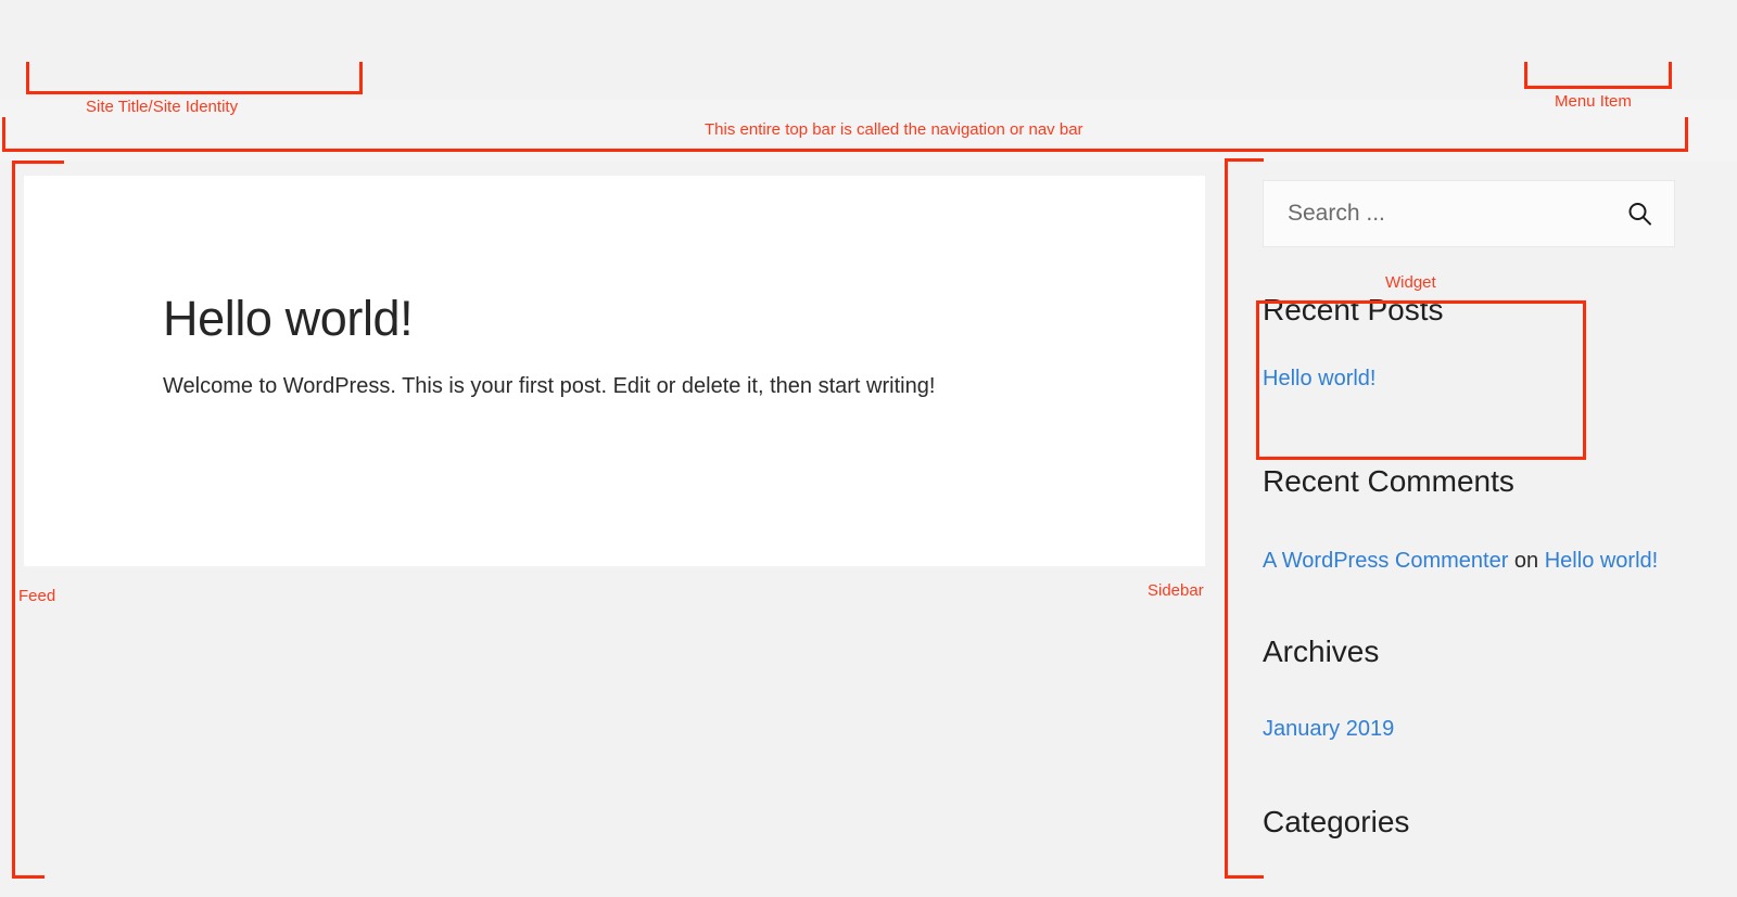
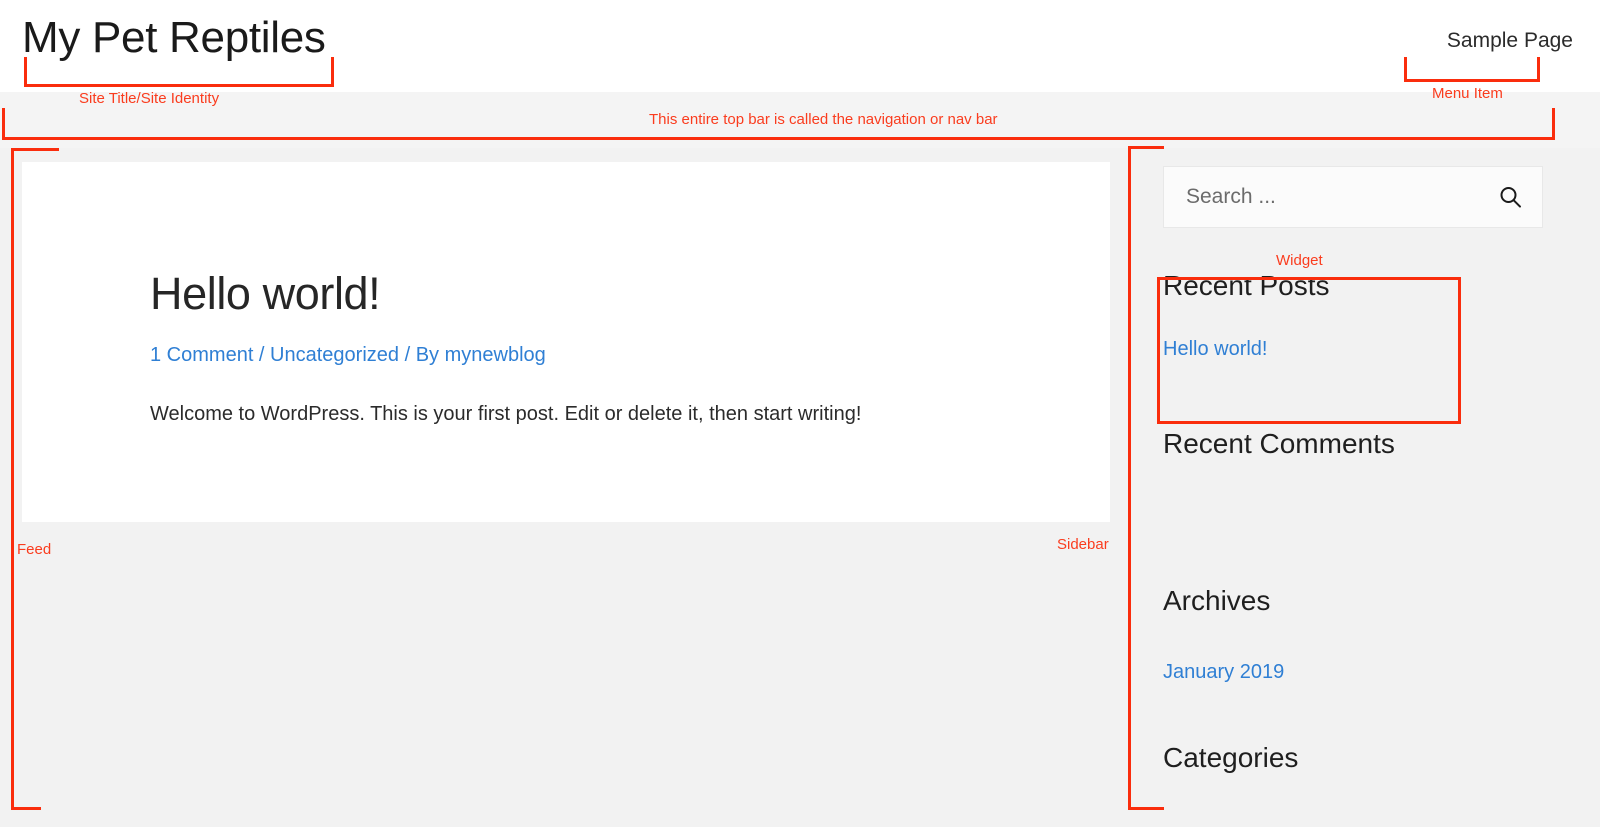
+ My Pet Reptiles
+ Sample Page
  Hello world!
+ 1 Comment / Uncategorized / By mynewblog
  Welcome to WordPress. This is your first post. Edit or delete it, then start writing!
  Search ...
  Recent Posts
  Hello world!
  Recent Comments
- A WordPress Commenter on Hello world!
  Archives
  January 2019
  Categories
  Site Title/Site Identity
  Menu Item
  This entire top bar is called the navigation or nav bar
  Feed
  Sidebar
  Widget
